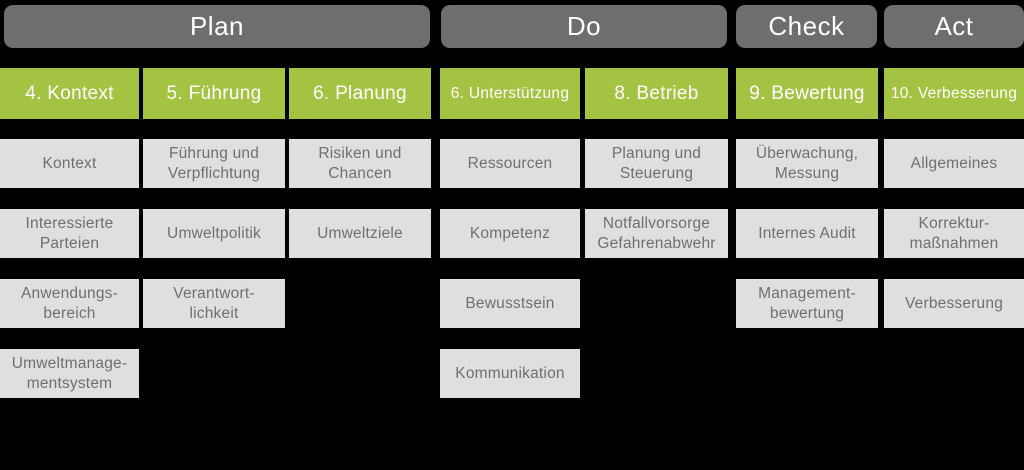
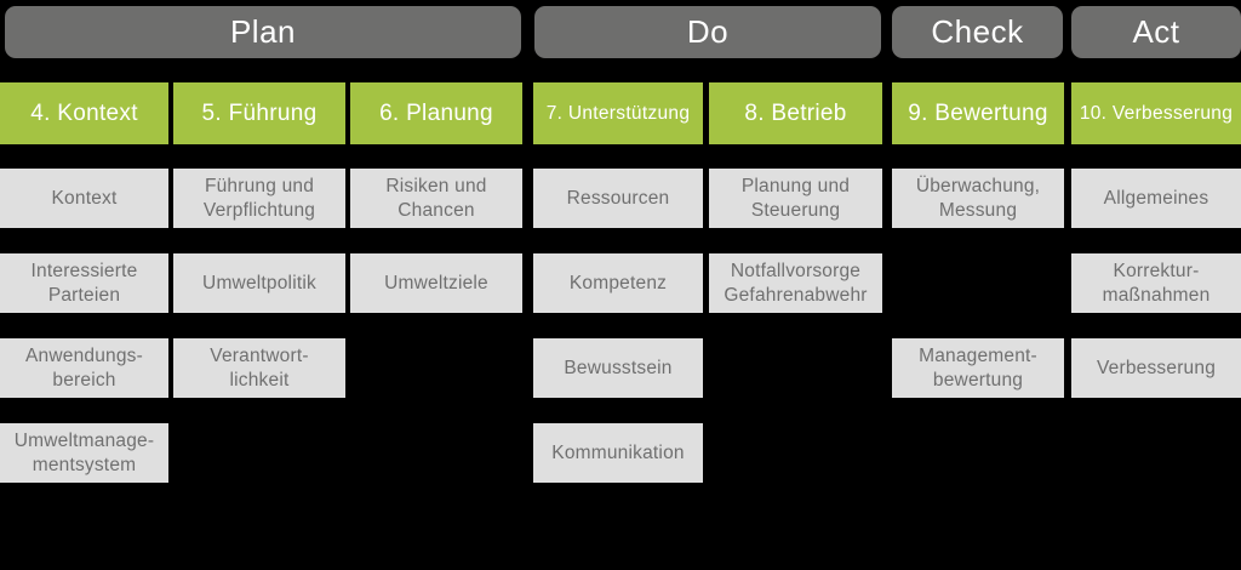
  Plan
  Do
  Check
  Act
  4. Kontext
  Kontext
  Interessierte
  Parteien
  Anwendungs-
  bereich
  Umweltmanage-
  mentsystem
  5. Führung
  Führung und
  Verpflichtung
  Umweltpolitik
  Verantwort-
  lichkeit
  6. Planung
  Risiken und
  Chancen
  Umweltziele
- 6. Unterstützung
+ 7. Unterstützung
  Ressourcen
  Kompetenz
  Bewusstsein
  Kommunikation
  8. Betrieb
  Planung und
  Steuerung
  Notfallvorsorge
  Gefahrenabwehr
  9. Bewertung
  Überwachung,
  Messung
- Internes Audit
  Management-
  bewertung
  10. Verbesserung
  Allgemeines
  Korrektur-
  maßnahmen
  Verbesserung
